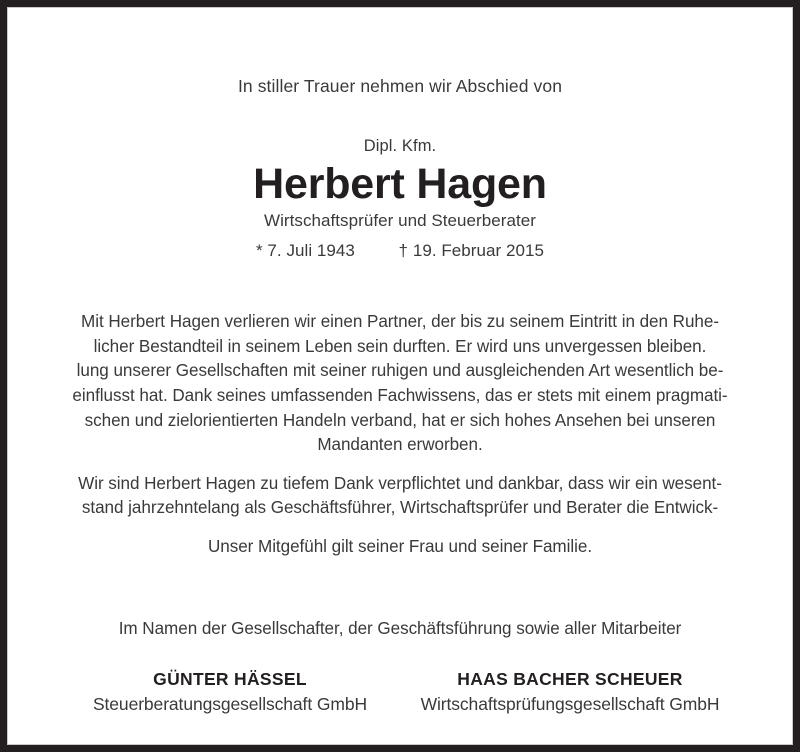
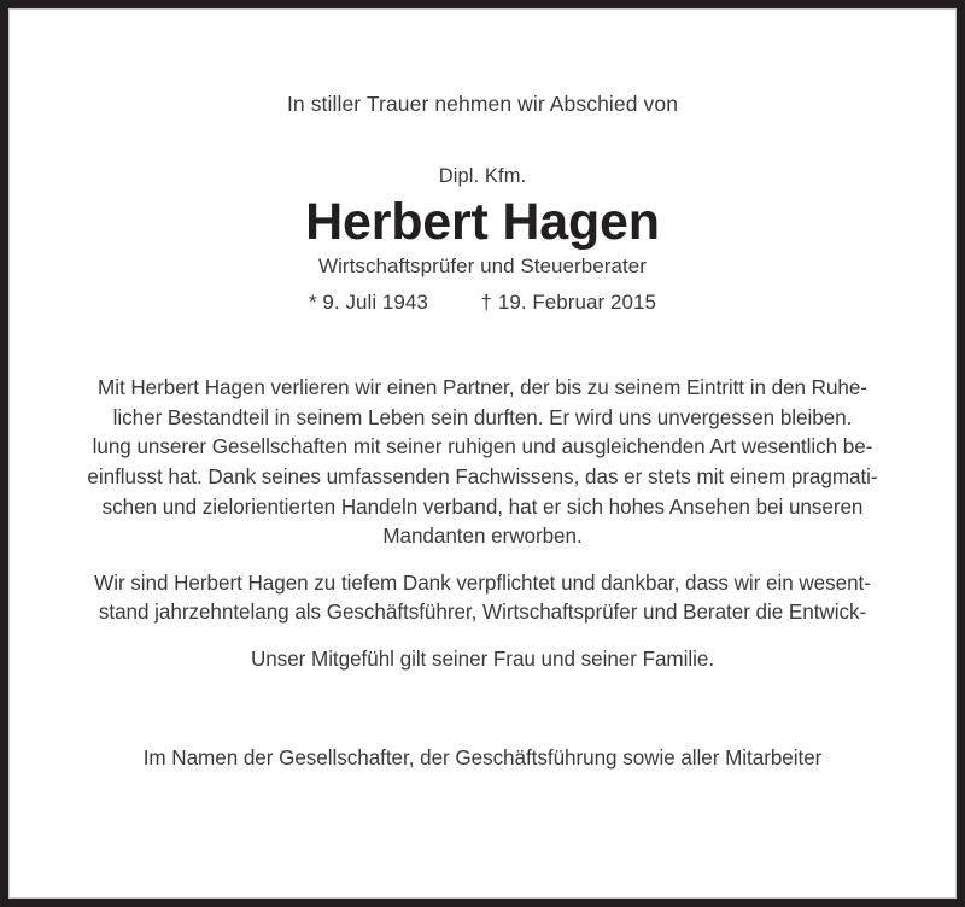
  In stiller Trauer nehmen wir Abschied von
  Dipl. Kfm.
  Herbert Hagen
  Wirtschaftsprüfer und Steuerberater
- * 7. Juli 1943 † 19. Februar 2015
+ * 9. Juli 1943 † 19. Februar 2015
  Mit Herbert Hagen verlieren wir einen Partner, der bis zu seinem Eintritt in den Ruhe-
  licher Bestandteil in seinem Leben sein durften. Er wird uns unvergessen bleiben.
  lung unserer Gesellschaften mit seiner ruhigen und ausgleichenden Art wesentlich be-
  einflusst hat. Dank seines umfassenden Fachwissens, das er stets mit einem pragmati-
  schen und zielorientierten Handeln verband, hat er sich hohes Ansehen bei unseren
  Mandanten erworben.
  Wir sind Herbert Hagen zu tiefem Dank verpflichtet und dankbar, dass wir ein wesent-
  stand jahrzehntelang als Geschäftsführer, Wirtschaftsprüfer und Berater die Entwick-
  Unser Mitgefühl gilt seiner Frau und seiner Familie.
  Im Namen der Gesellschafter, der Geschäftsführung sowie aller Mitarbeiter
- GÜNTER HÄSSEL
- Steuerberatungsgesellschaft GmbH
- HAAS BACHER SCHEUER
- Wirtschaftsprüfungsgesellschaft GmbH
